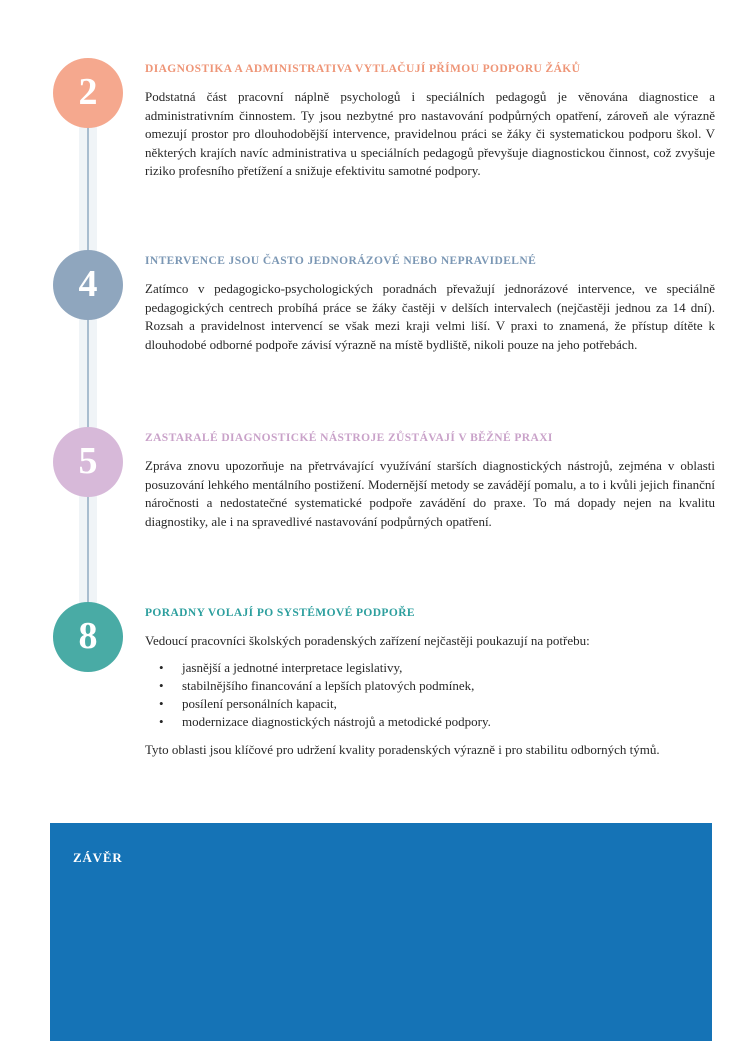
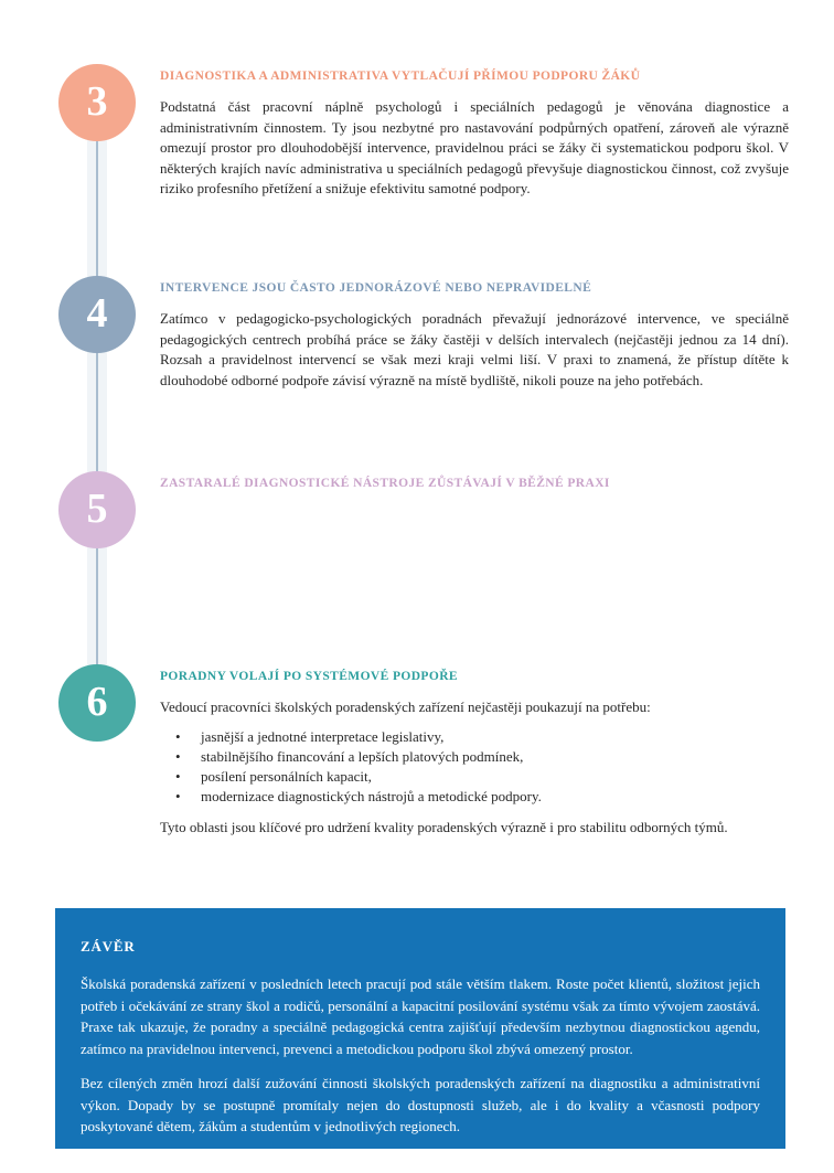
- 2
+ 3
  DIAGNOSTIKA A ADMINISTRATIVA VYTLAČUJÍ PŘÍMOU PODPORU ŽÁKŮ
  Podstatná část pracovní náplně psychologů i speciálních pedagogů je věnována diagnostice a administrativním činnostem. Ty jsou nezbytné pro nastavování podpůrných opatření, zároveň ale výrazně omezují prostor pro dlouhodobější intervence, pravidelnou práci se žáky či systematickou podporu škol. V některých krajích navíc administrativa u speciálních pedagogů převyšuje diagnostickou činnost, což zvyšuje riziko profesního přetížení a snižuje efektivitu samotné podpory.
  4
  INTERVENCE JSOU ČASTO JEDNORÁZOVÉ NEBO NEPRAVIDELNÉ
  Zatímco v pedagogicko-psychologických poradnách převažují jednorázové intervence, ve speciálně pedagogických centrech probíhá práce se žáky častěji v delších intervalech (nejčastěji jednou za 14 dní). Rozsah a pravidelnost intervencí se však mezi kraji velmi liší. V praxi to znamená, že přístup dítěte k dlouhodobé odborné podpoře závisí výrazně na místě bydliště, nikoli pouze na jeho potřebách.
  5
  ZASTARALÉ DIAGNOSTICKÉ NÁSTROJE ZŮSTÁVAJÍ V BĚŽNÉ PRAXI
- Zpráva znovu upozorňuje na přetrvávající využívání starších diagnostických nástrojů, zejména v oblasti posuzování lehkého mentálního postižení. Modernější metody se zavádějí pomalu, a to i kvůli jejich finanční náročnosti a nedostatečné systematické podpoře zavádění do praxe. To má dopady nejen na kvalitu diagnostiky, ale i na spravedlivé nastavování podpůrných opatření.
- 8
+ 6
  PORADNY VOLAJÍ PO SYSTÉMOVÉ PODPOŘE
  Vedoucí pracovníci školských poradenských zařízení nejčastěji poukazují na potřebu:
  •
  jasnější a jednotné interpretace legislativy,
  •
  stabilnějšího financování a lepších platových podmínek,
  •
  posílení personálních kapacit,
  •
  modernizace diagnostických nástrojů a metodické podpory.
  Tyto oblasti jsou klíčové pro udržení kvality poradenských výrazně i pro stabilitu odborných týmů.
  ZÁVĚR
+ Školská poradenská zařízení v posledních letech pracují pod stále větším tlakem. Roste počet klientů, složitost jejich potřeb i očekávání ze strany škol a rodičů, personální a kapacitní posilování systému však za tímto vývojem zaostává. Praxe tak ukazuje, že poradny a speciálně pedagogická centra zajišťují především nezbytnou diagnostickou agendu, zatímco na pravidelnou intervenci, prevenci a metodickou podporu škol zbývá omezený prostor.
+ Bez cílených změn hrozí další zužování činnosti školských poradenských zařízení na diagnostiku a administrativní výkon. Dopady by se postupně promítaly nejen do dostupnosti služeb, ale i do kvality a včasnosti podpory poskytované dětem, žákům a studentům v jednotlivých regionech.
